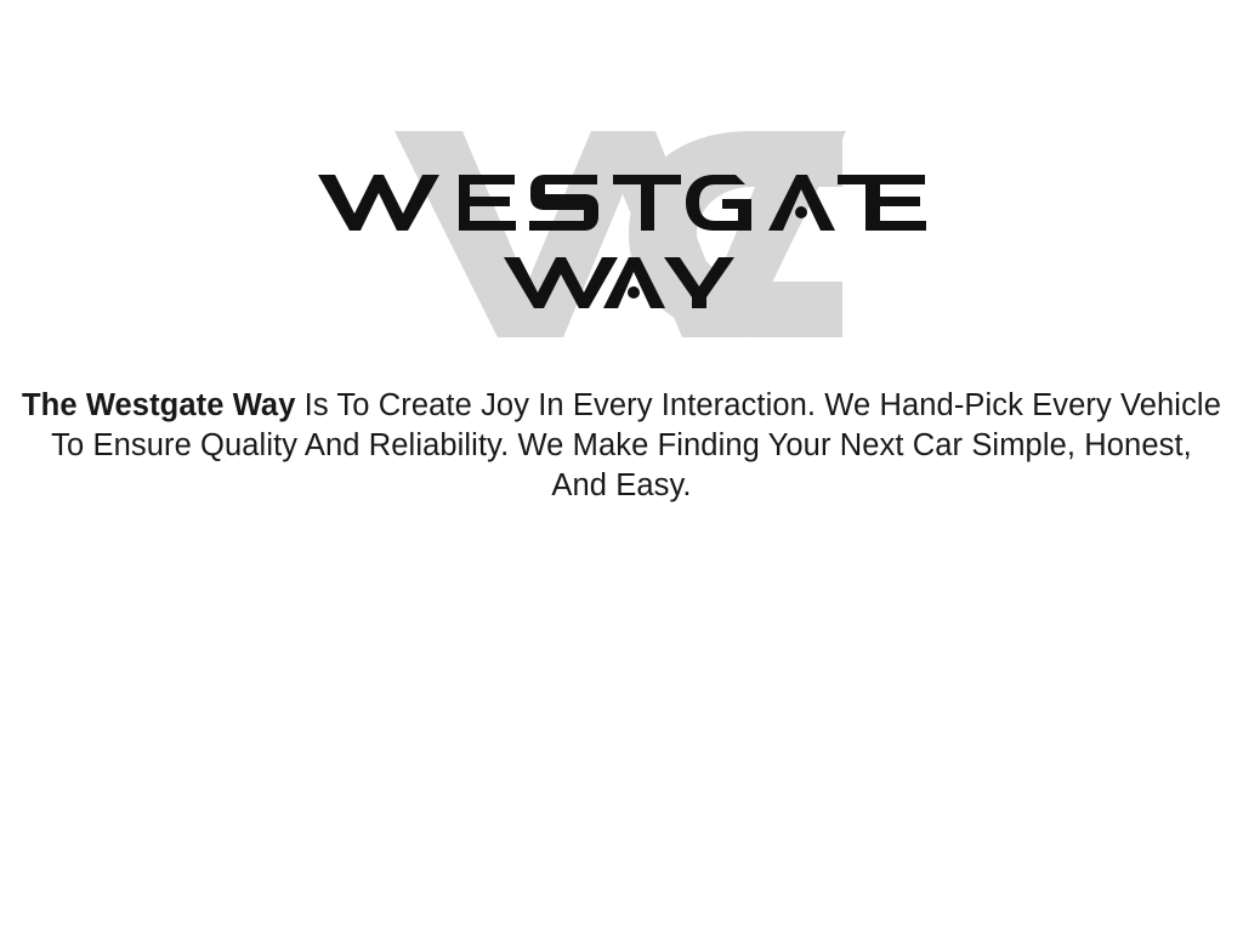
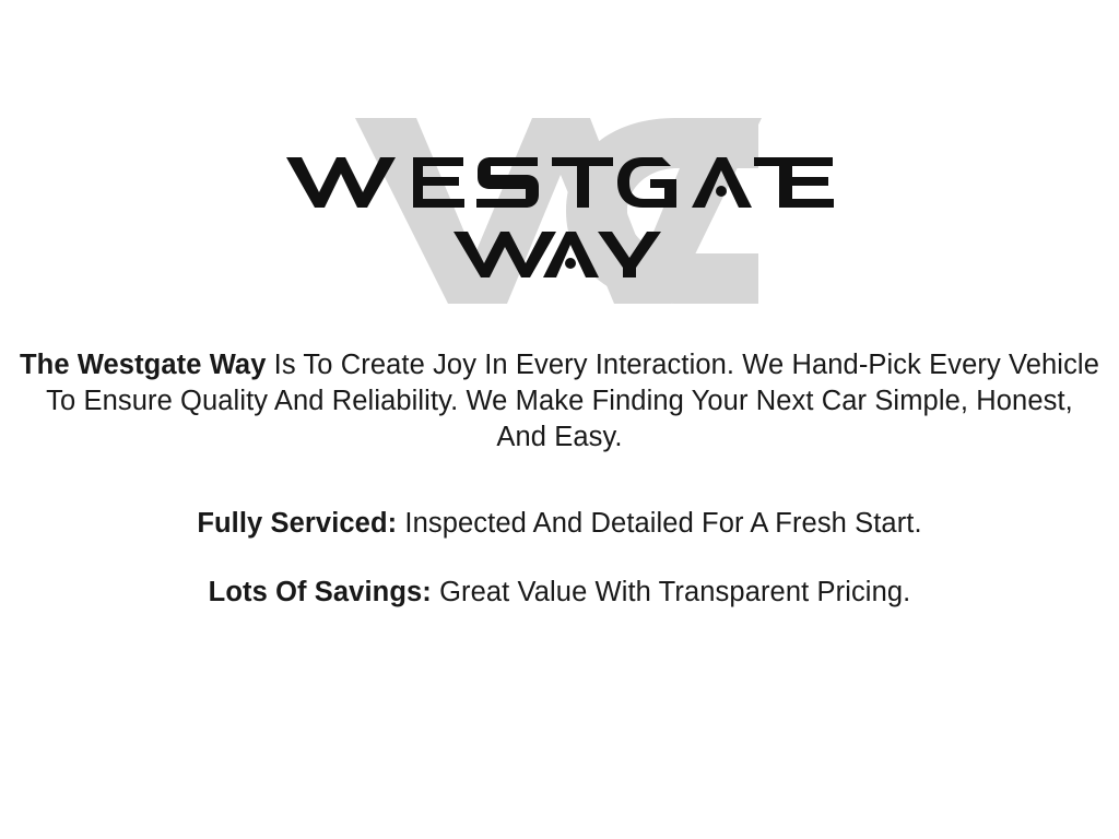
  The Westgate Way Is To Create Joy In Every Interaction. We Hand-Pick Every Vehicle To Ensure Quality And Reliability. We Make Finding Your Next Car Simple, Honest, And Easy.
+ Fully Serviced: Inspected And Detailed For A Fresh Start.
+ Lots Of Savings: Great Value With Transparent Pricing.
